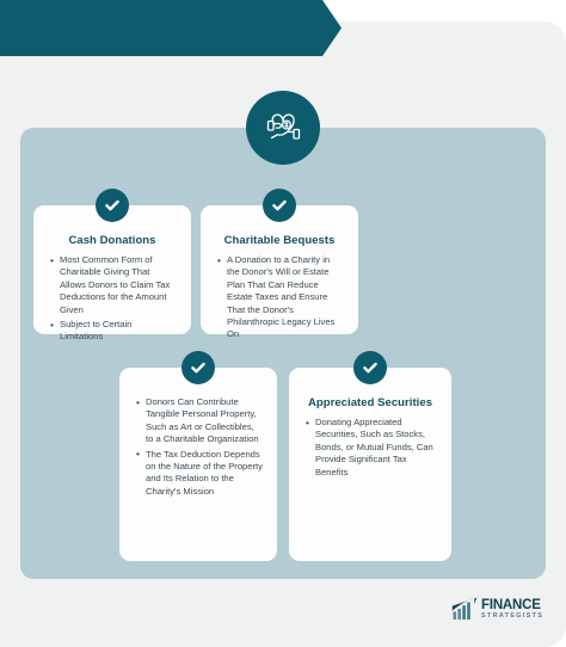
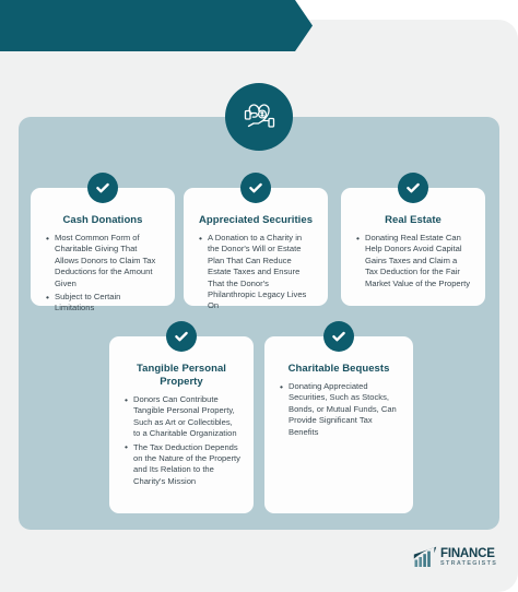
  Cash Donations
  Most Common Form of Charitable Giving That Allows Donors to Claim Tax Deductions for the Amount Given
  Subject to Certain Limitations
- Charitable Bequests
+ Appreciated Securities
  A Donation to a Charity in the Donor's Will or Estate Plan That Can Reduce Estate Taxes and Ensure That the Donor's Philanthropic Legacy Lives On
+ Real Estate
+ Donating Real Estate Can Help Donors Avoid Capital Gains Taxes and Claim a Tax Deduction for the Fair Market Value of the Property
+ Tangible Personal Property
  Donors Can Contribute Tangible Personal Property, Such as Art or Collectibles, to a Charitable Organization
  The Tax Deduction Depends on the Nature of the Property and Its Relation to the Charity's Mission
- Appreciated Securities
+ Charitable Bequests
  Donating Appreciated Securities, Such as Stocks, Bonds, or Mutual Funds, Can Provide Significant Tax Benefits
  FINANCE
